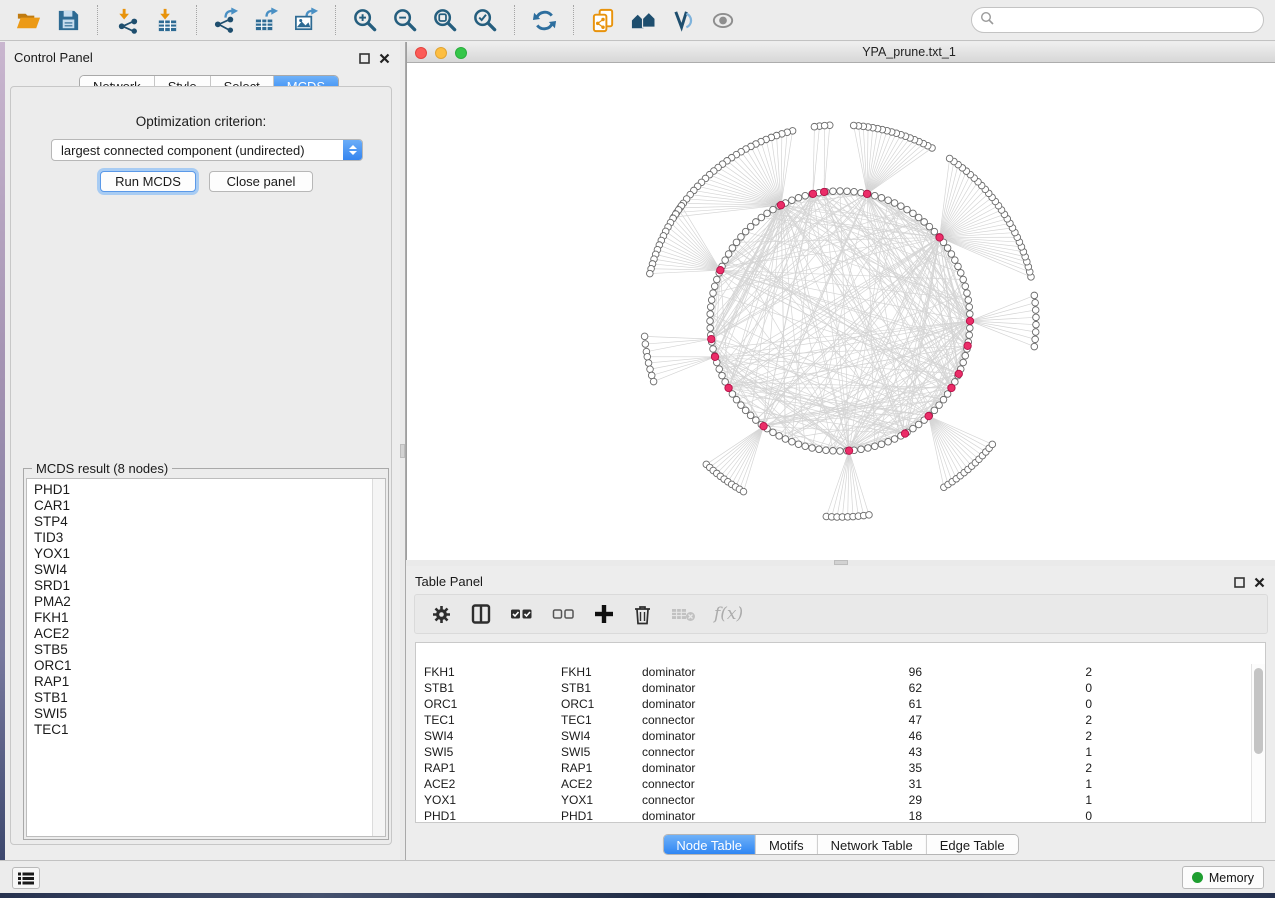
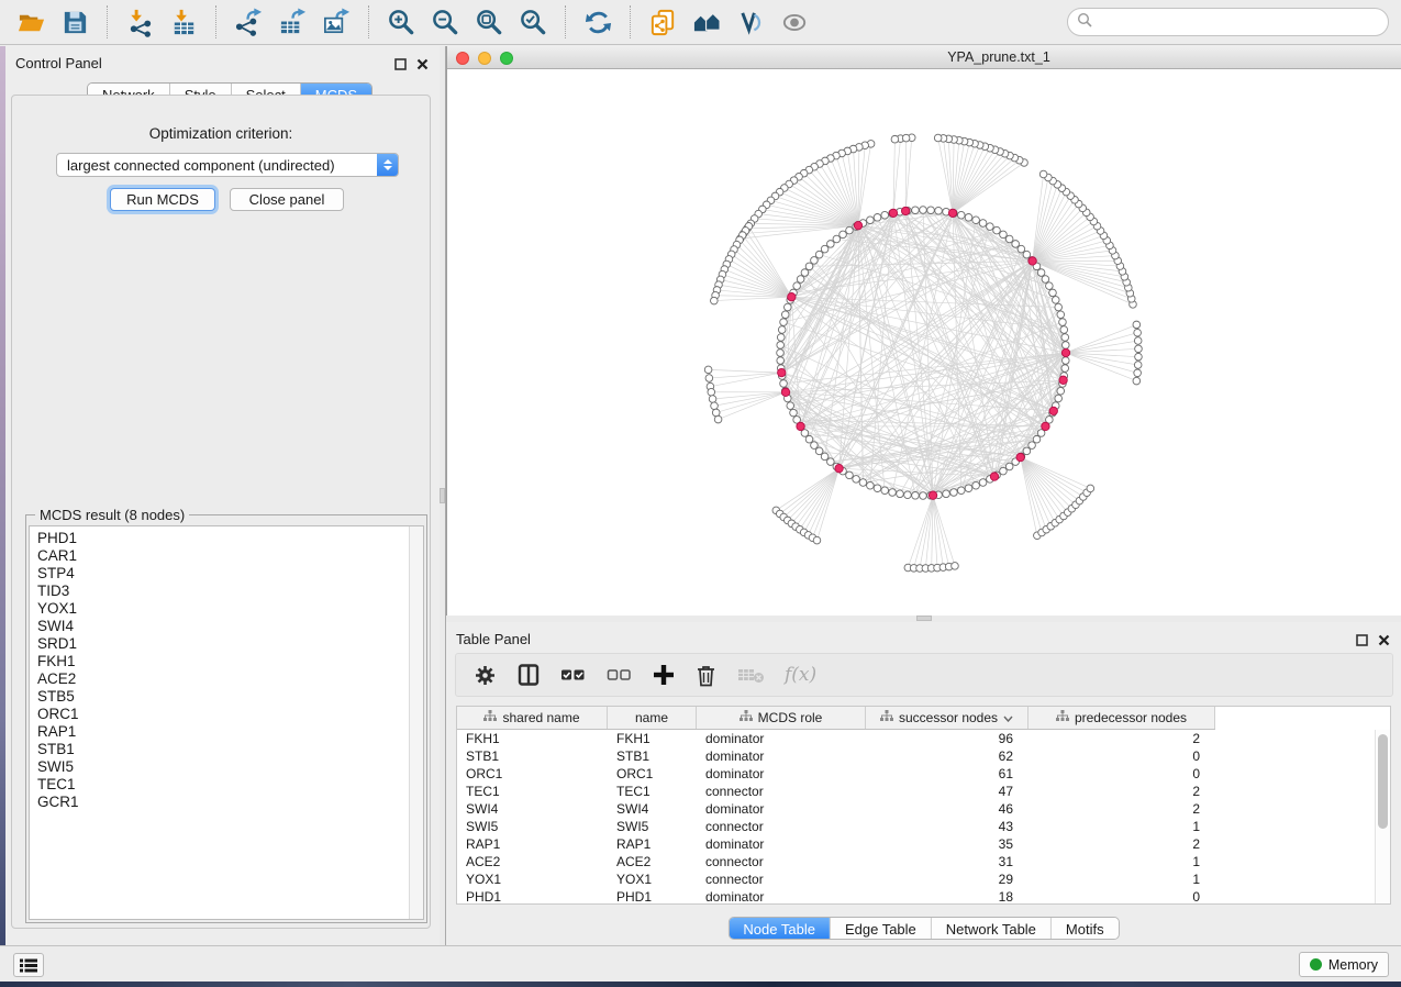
  Control Panel
  Optimization criterion:
  largest connected component (undirected)
  Run MCDS
  Close panel
  MCDS result (8 nodes)
  PHD1
  CAR1
  STP4
  TID3
  YOX1
  SWI4
  SRD1
- PMA2
  FKH1
  ACE2
  STB5
  ORC1
  RAP1
  STB1
  SWI5
  TEC1
+ GCR1
  YPA_prune.txt_1
  Table Panel
  f(x)
+ shared name
+ name
+ MCDS role
+ successor nodes
+ predecessor nodes
  FKH1
  FKH1
  dominator
  96
  2
  STB1
  STB1
  dominator
  62
  0
  ORC1
  ORC1
  dominator
  61
  0
  TEC1
  TEC1
  connector
  47
  2
  SWI4
  SWI4
  dominator
  46
  2
  SWI5
  SWI5
  connector
  43
  1
  RAP1
  RAP1
  dominator
  35
  2
  ACE2
  ACE2
  connector
  31
  1
  YOX1
  YOX1
  connector
  29
  1
  PHD1
  PHD1
  dominator
  18
  0
  Node Table
- Motifs
+ Edge Table
  Network Table
- Edge Table
+ Motifs
  Memory
